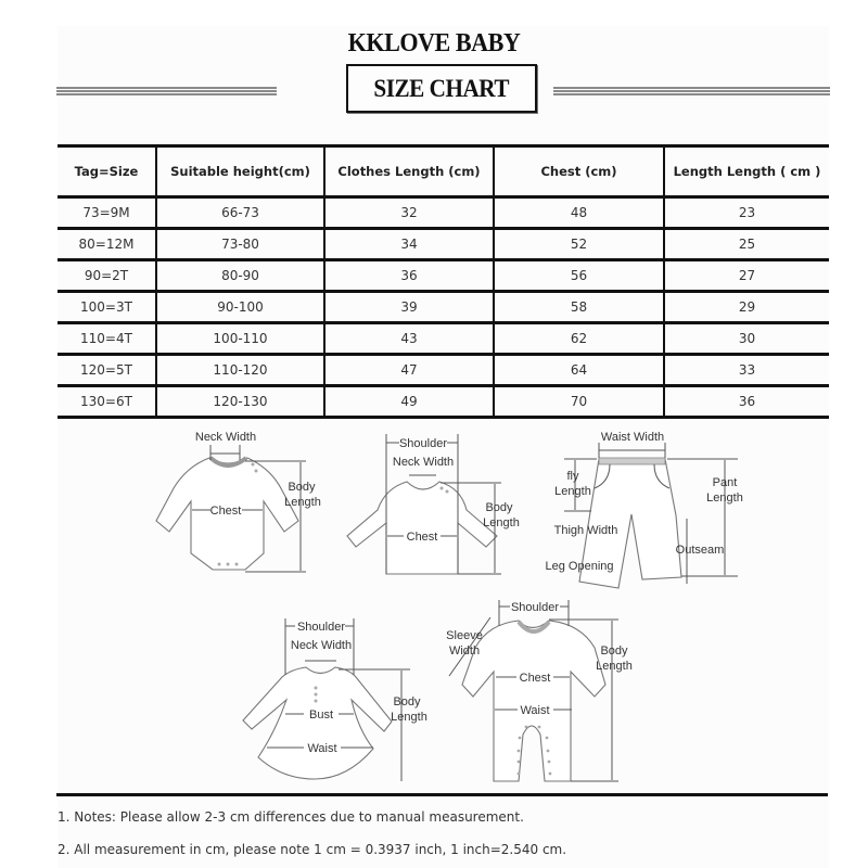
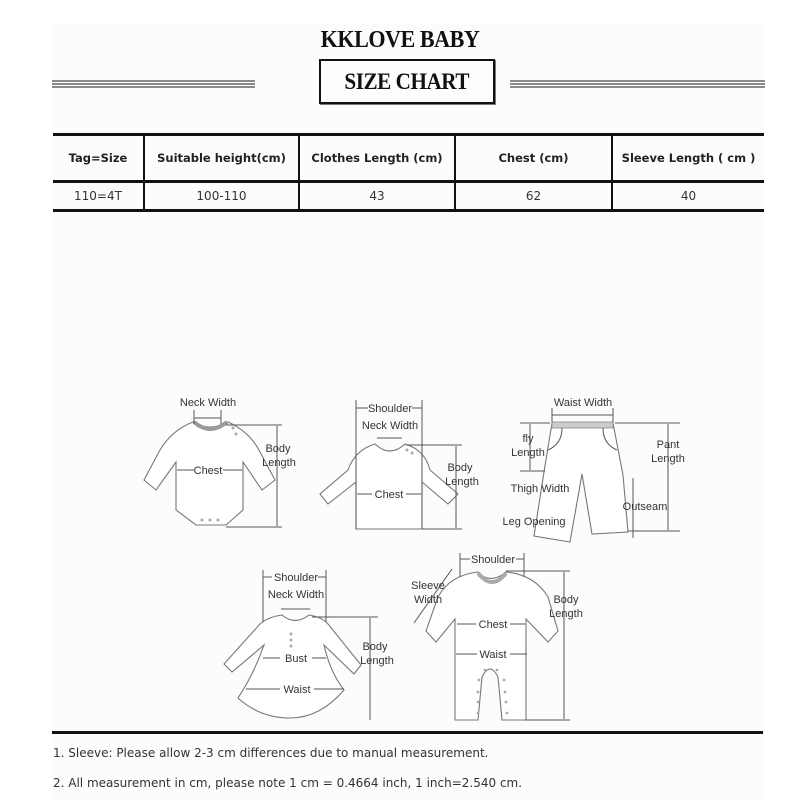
  KKLOVE BABY
  SIZE CHART
- Tag=Size	Suitable height(cm)	Clothes Length (cm)	Chest (cm)	Length Length ( cm )
+ Tag=Size	Suitable height(cm)	Clothes Length (cm)	Chest (cm)	Sleeve Length ( cm )
- 73=9M	66-73	32	48	23
- 80=12M	73-80	34	52	25
- 90=2T	80-90	36	56	27
- 100=3T	90-100	39	58	29
- 110=4T	100-110	43	62	30
+ 110=4T	100-110	43	62	40
- 120=5T	110-120	47	64	33
- 130=6T	120-130	49	70	36
  Neck Width
  Chest
  Body
  Length
  Shoulder
  Neck Width
  Chest
  Body
  Length
  Waist Width
  fly
  Length
  Pant
  Length
  Thigh Width
  Outseam
  Leg Opening
  Shoulder
  Neck Width
  Bust
  Waist
  Body
  Length
  Shoulder
  Sleeve
  Width
  Chest
  Waist
  Body
  Length
- 1. Notes: Please allow 2-3 cm differences due to manual measurement.
+ 1. Sleeve: Please allow 2-3 cm differences due to manual measurement.
- 2. All measurement in cm, please note 1 cm = 0.3937 inch, 1 inch=2.540 cm.
+ 2. All measurement in cm, please note 1 cm = 0.4664 inch, 1 inch=2.540 cm.
